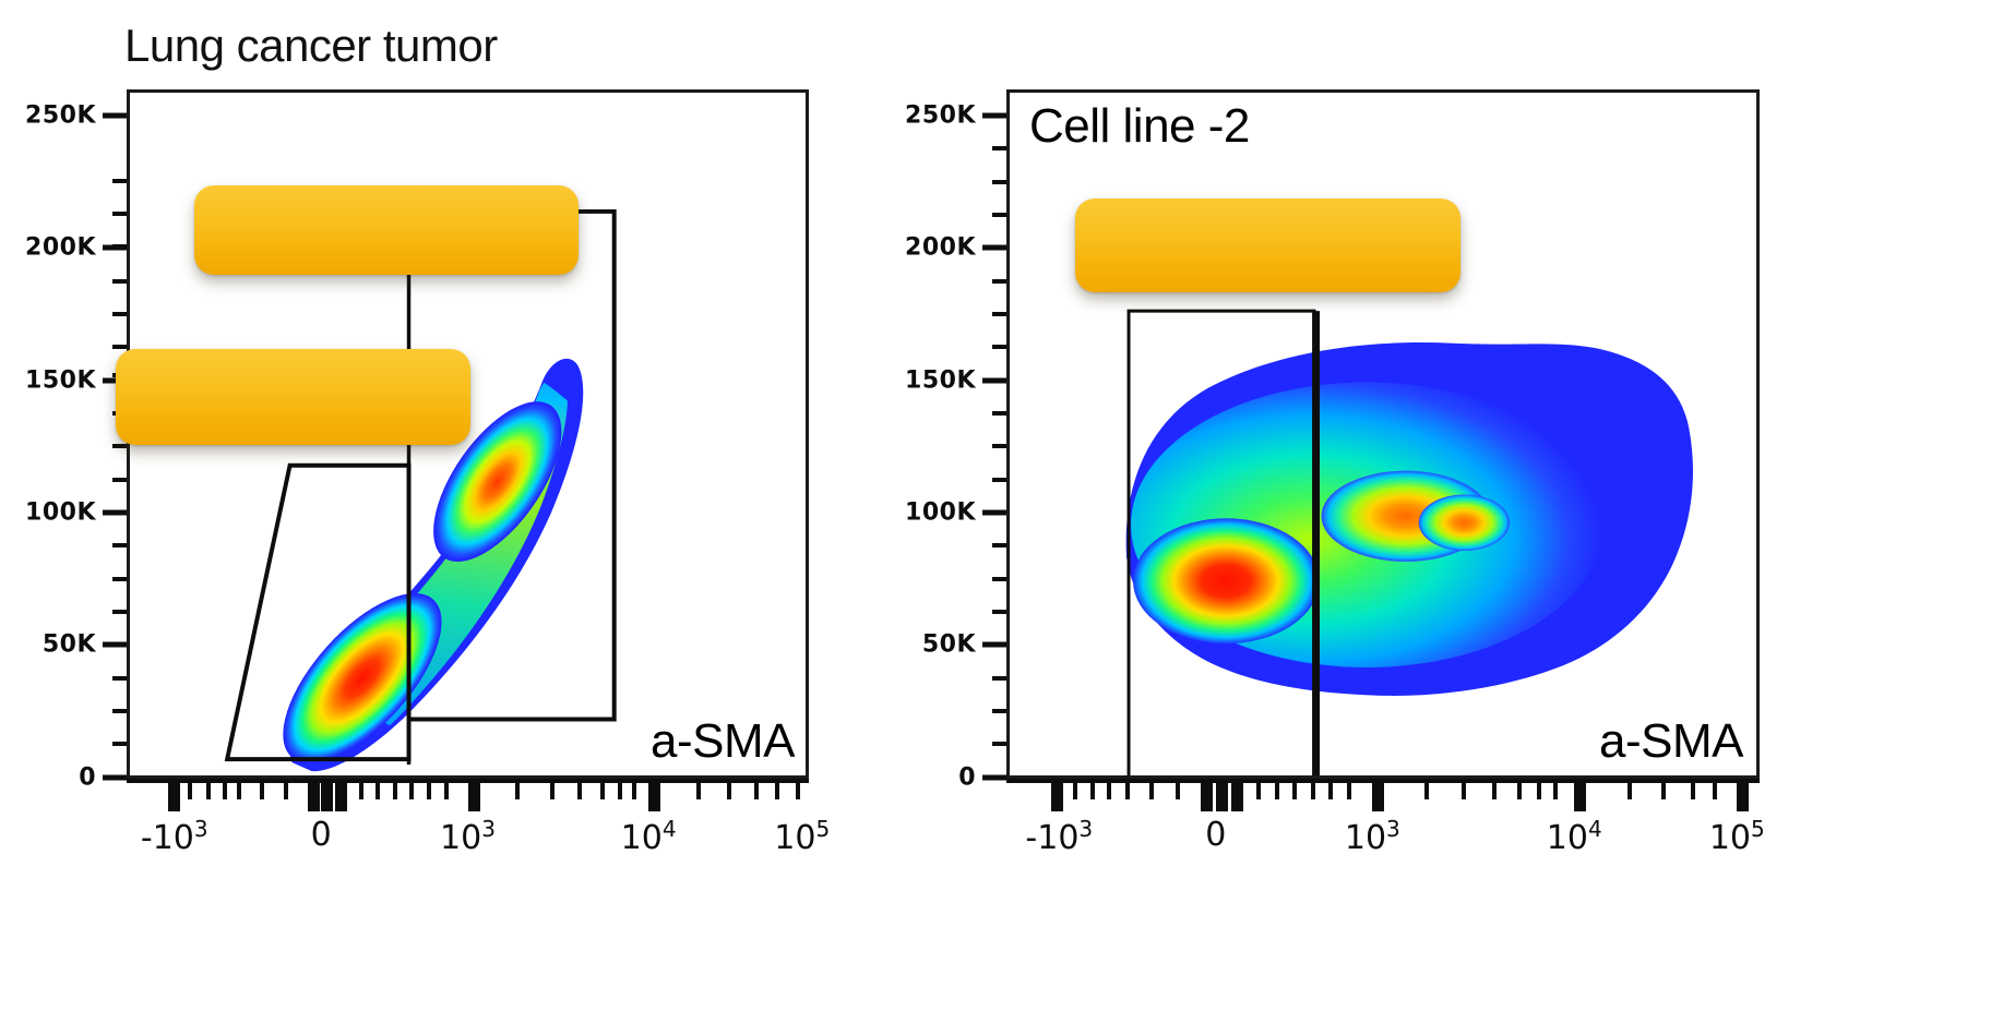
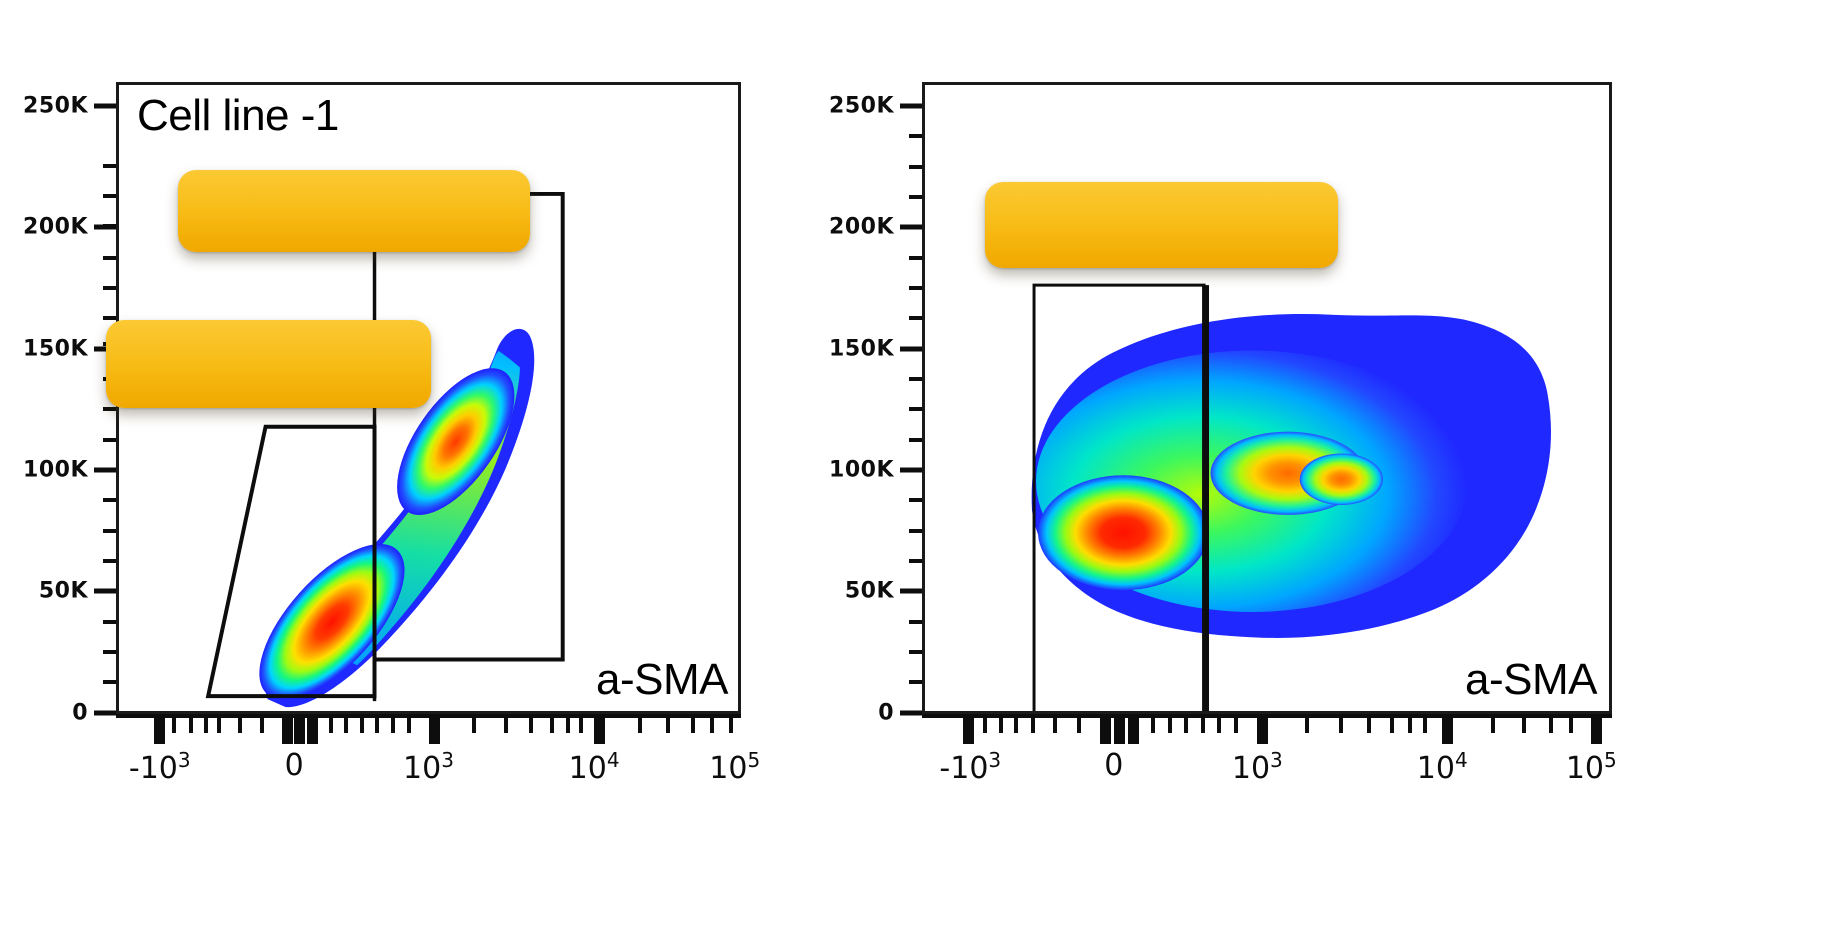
- Lung cancer tumor
  250K
  200K
  150K
  100K
  50K
  0
+ Cell line -1
  a-SMA
  -103
  0
  103
  104
  105
  250K
  200K
  150K
  100K
  50K
  0
- Cell line -2
  a-SMA
  -103
  0
  103
  104
  105
